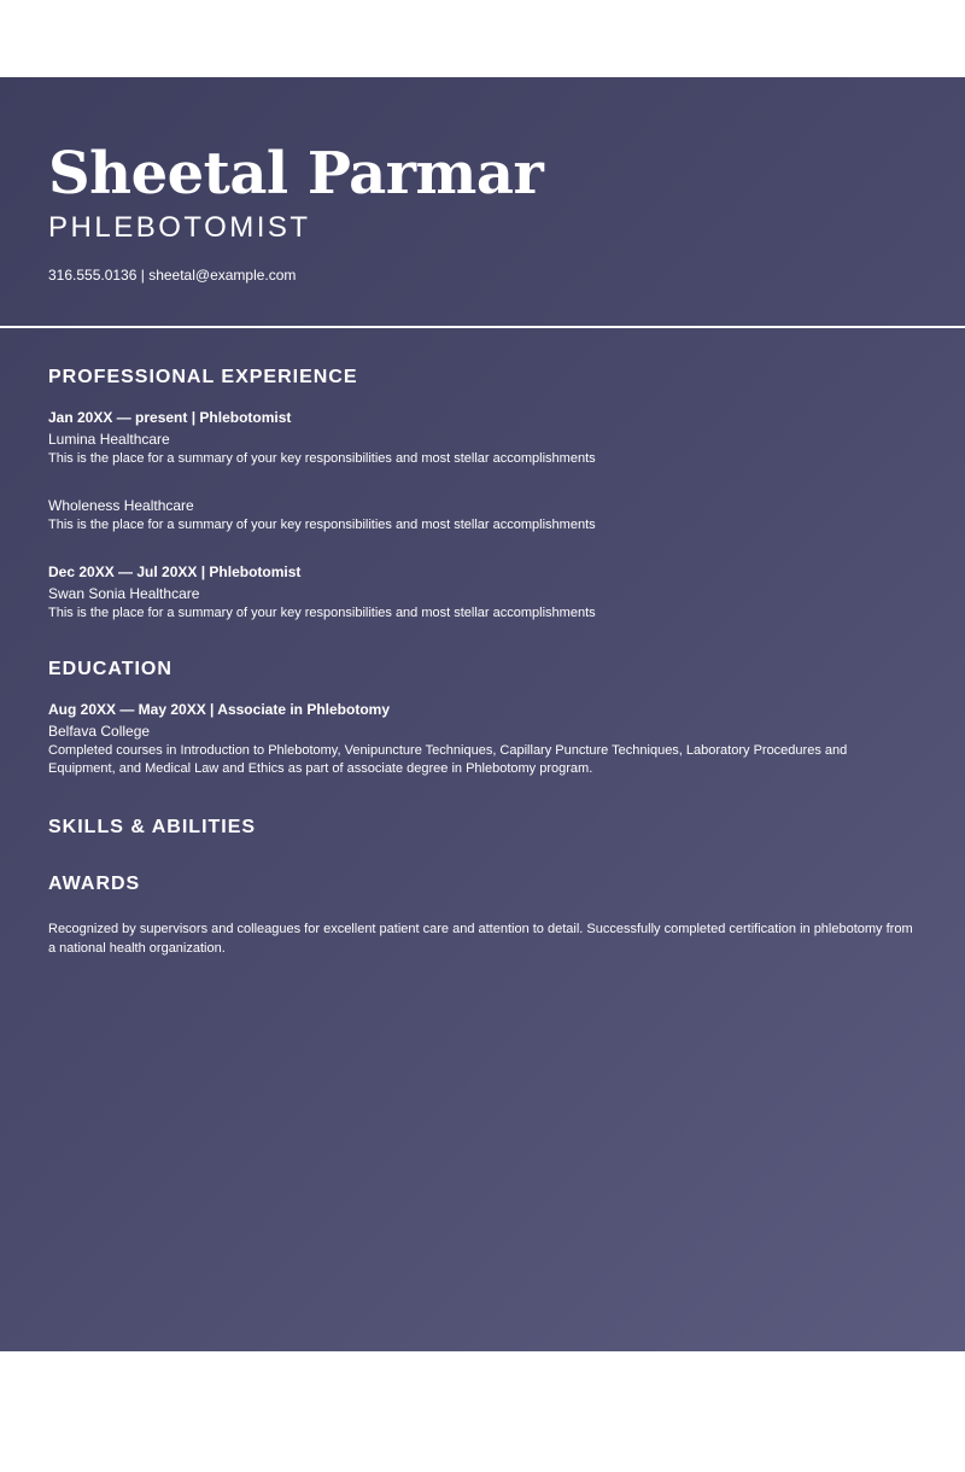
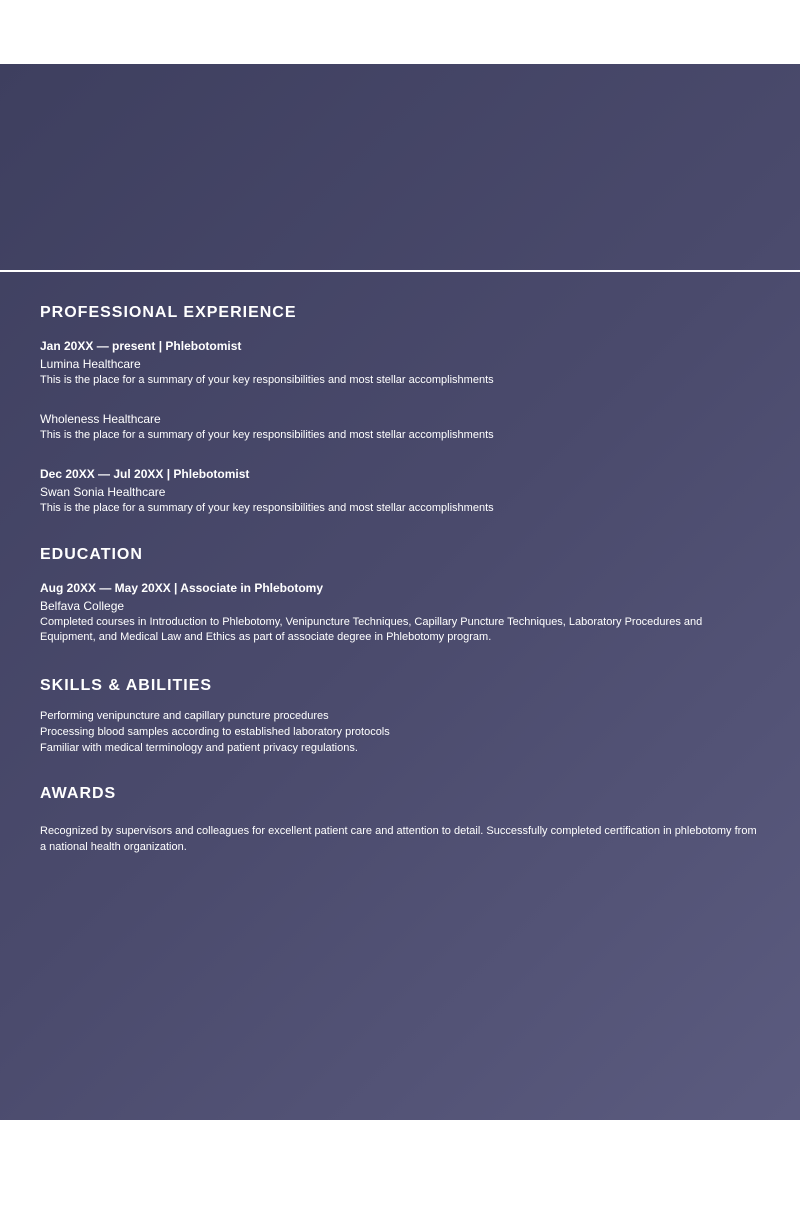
- Sheetal Parmar
- PHLEBOTOMIST
- 316.555.0136 | sheetal@example.com
  PROFESSIONAL EXPERIENCE
  Jan 20XX — present | Phlebotomist
  Lumina Healthcare
  This is the place for a summary of your key responsibilities and most stellar accomplishments
  Wholeness Healthcare
  This is the place for a summary of your key responsibilities and most stellar accomplishments
  Dec 20XX — Jul 20XX | Phlebotomist
  Swan Sonia Healthcare
  This is the place for a summary of your key responsibilities and most stellar accomplishments
  EDUCATION
  Aug 20XX — May 20XX | Associate in Phlebotomy
  Belfava College
  Completed courses in Introduction to Phlebotomy, Venipuncture Techniques, Capillary Puncture Techniques, Laboratory Procedures and Equipment, and Medical Law and Ethics as part of associate degree in Phlebotomy program.
  SKILLS & ABILITIES
+ Performing venipuncture and capillary puncture procedures
+ Processing blood samples according to established laboratory protocols
+ Familiar with medical terminology and patient privacy regulations.
  AWARDS
  Recognized by supervisors and colleagues for excellent patient care and attention to detail. Successfully completed certification in phlebotomy from a national health organization.
